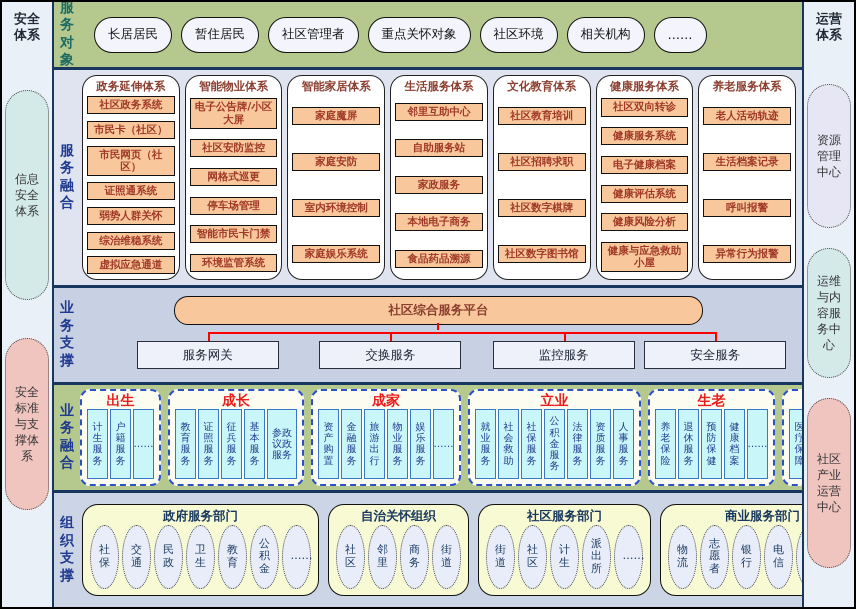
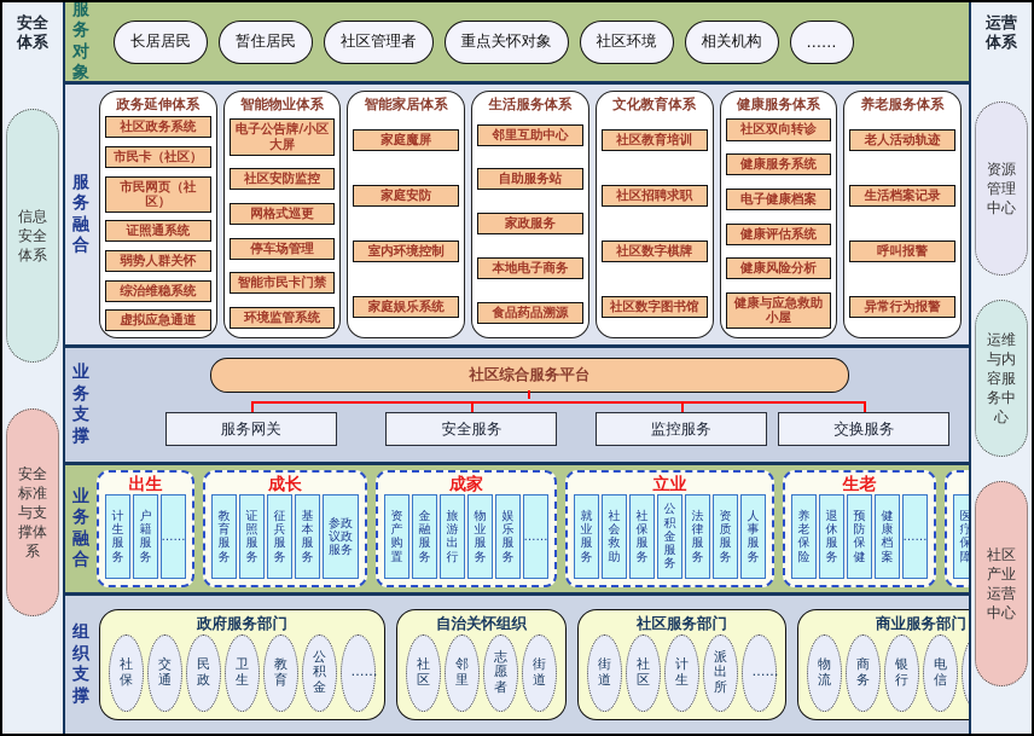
  安全体系
  信息安全体系
  安全标准与支撑体系
  服务对象
  长居居民
  暂住居民
  社区管理者
  重点关怀对象
  社区环境
  相关机构
  ……
  服务融合
  政务延伸体系
  社区政务系统
  市民卡（社区）
  市民网页（社区）
  证照通系统
  弱势人群关怀
  综治维稳系统
  虚拟应急通道
  智能物业体系
  电子公告牌/小区大屏
  社区安防监控
  网格式巡更
  停车场管理
  智能市民卡门禁
  环境监管系统
  智能家居体系
  家庭魔屏
  家庭安防
  室内环境控制
  家庭娱乐系统
  生活服务体系
  邻里互助中心
  自助服务站
  家政服务
  本地电子商务
  食品药品溯源
  文化教育体系
  社区教育培训
  社区招聘求职
  社区数字棋牌
  社区数字图书馆
  健康服务体系
  社区双向转诊
  健康服务系统
  电子健康档案
  健康评估系统
  健康风险分析
  健康与应急救助小屋
  养老服务体系
  老人活动轨迹
  生活档案记录
  呼叫报警
  异常行为报警
  业务支撑
  社区综合服务平台
  服务网关
- 交换服务
+ 安全服务
  监控服务
- 安全服务
+ 交换服务
  业务融合
  出生
  计生服务
  户籍服务
  ……
  成长
  教育服务
  证照服务
  征兵服务
  基本服务
  参政议政服务
  成家
  资产购置
  金融服务
  旅游出行
  物业服务
  娱乐服务
  ……
  立业
  就业服务
  社会救助
  社保服务
  公积金服务
  法律服务
  资质服务
  人事服务
  生老
  养老保险
  退休服务
  预防保健
  健康档案
  ……
  医疗保障
  组织支撑
  政府服务部门
  社保
  交通
  民政
  卫生
  教育
  公积金
  ……
  自治关怀组织
  社区
  邻里
- 商务
+ 志愿者
  街道
  社区服务部门
  街道
  社区
  计生
  派出所
  ……
  商业服务部门
  物流
- 志愿者
+ 商务
  银行
  电信
  运营体系
  资源管理中心
  运维与内容服务中心
  社区产业运营中心
